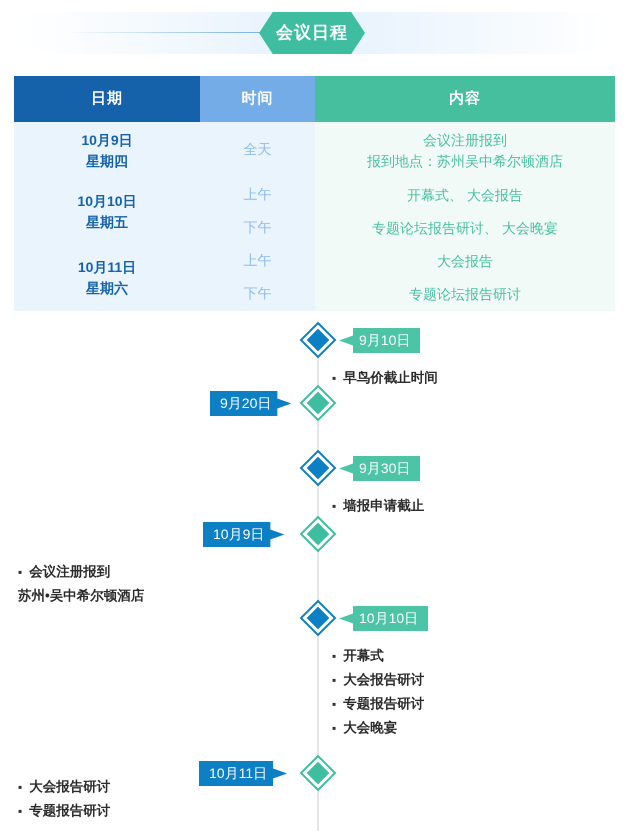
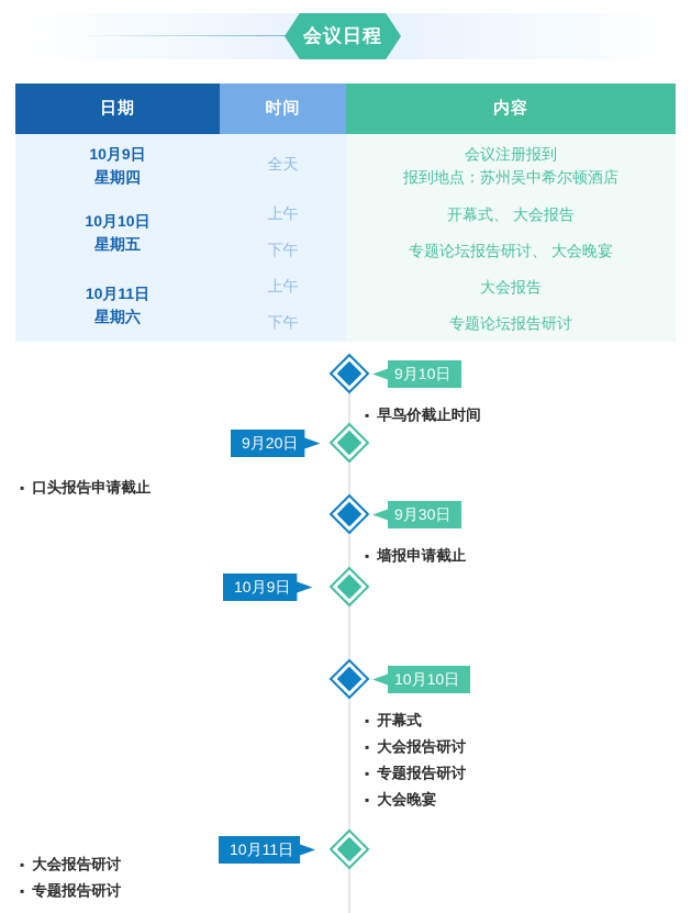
  会议日程
  日期	时间	内容
  10月9日 星期四	全天	会议注册报到 报到地点：苏州吴中希尔顿酒店
  10月10日 星期五	上午	开幕式、 大会报告
  下午	专题论坛报告研讨、 大会晚宴
  10月11日 星期六	上午	大会报告
  下午	专题论坛报告研讨
  9月10日
  早鸟价截止时间
  9月20日
+ 口头报告申请截止
  9月30日
  墙报申请截止
  10月9日
- 会议注册报到
- 苏州•吴中希尔顿酒店
  10月10日
  开幕式
  大会报告研讨
  专题报告研讨
  大会晚宴
  10月11日
  大会报告研讨
  专题报告研讨
